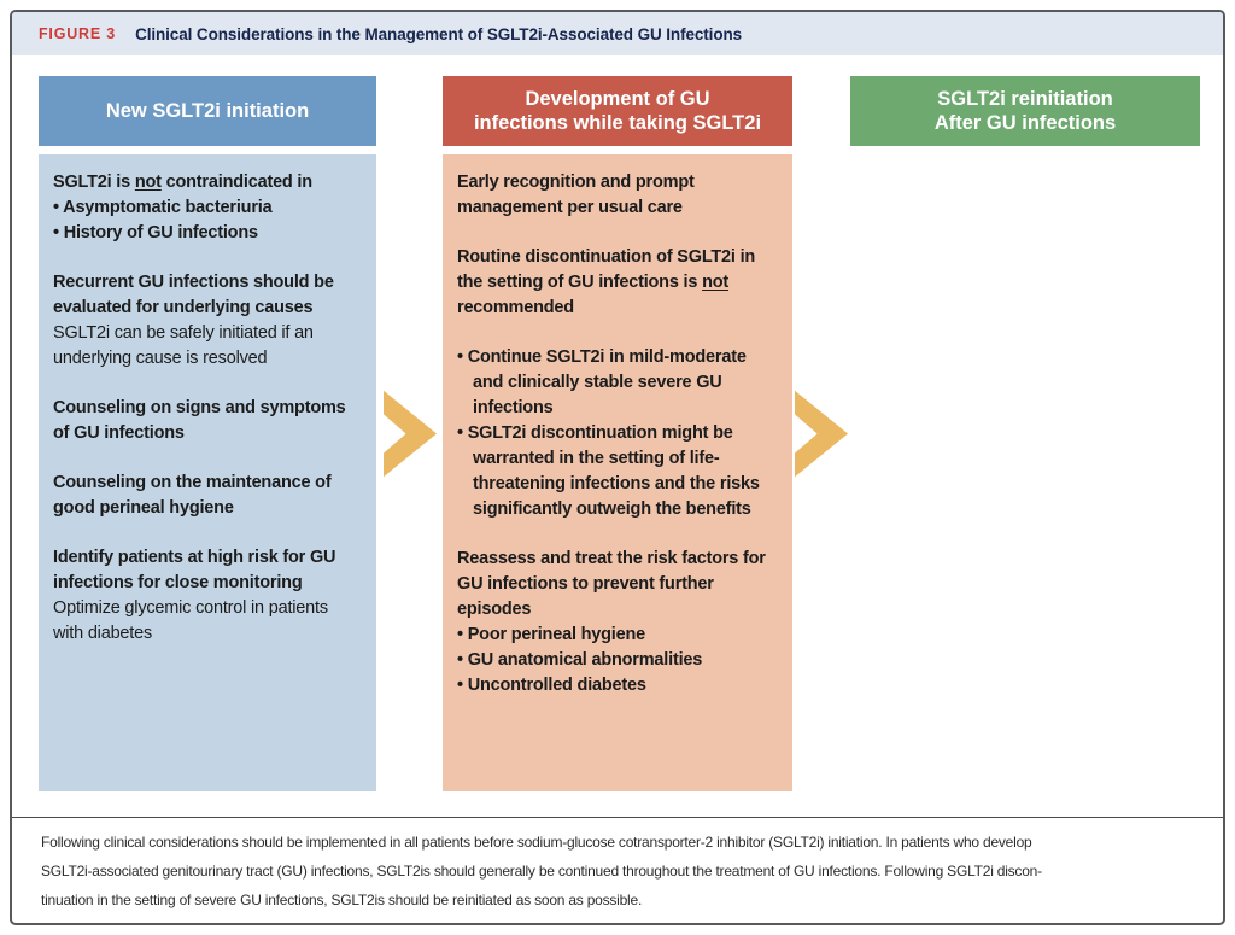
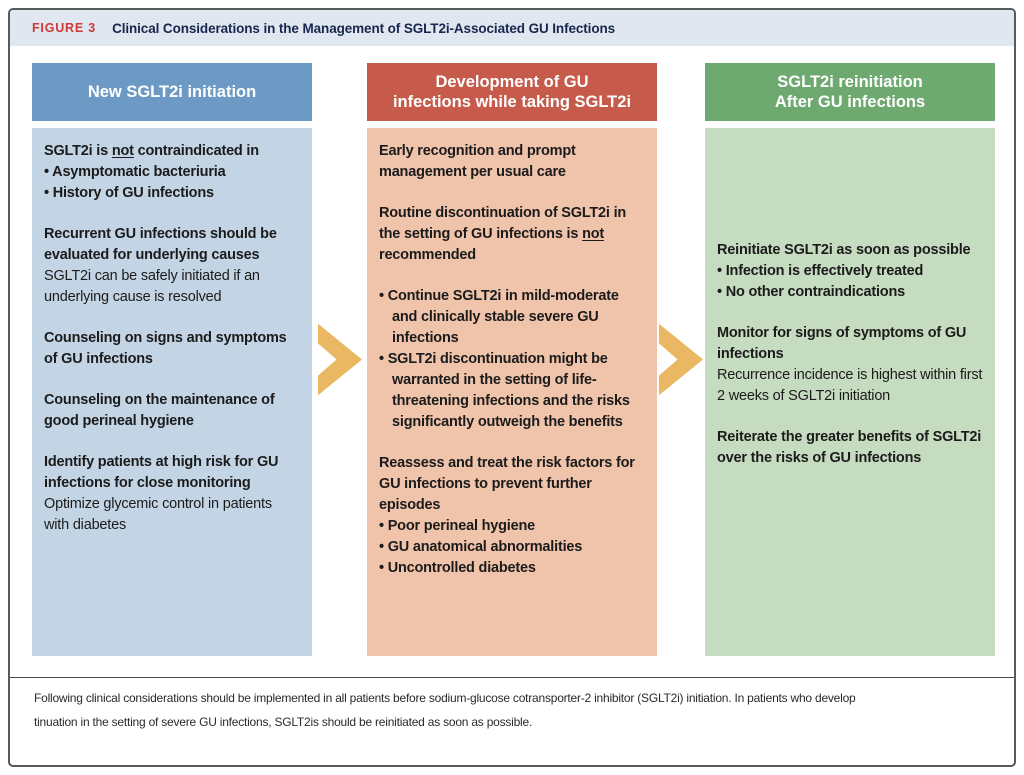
  FIGURE 3
  Clinical Considerations in the Management of SGLT2i-Associated GU Infections
  New SGLT2i initiation
  SGLT2i is not contraindicated in
  • Asymptomatic bacteriuria
  • History of GU infections
  Recurrent GU infections should be evaluated for underlying causes
  SGLT2i can be safely initiated if an underlying cause is resolved
  Counseling on signs and symptoms of GU infections
  Counseling on the maintenance of good perineal hygiene
  Identify patients at high risk for GU infections for close monitoring
  Optimize glycemic control in patients with diabetes
  Development of GU
  infections while taking SGLT2i
  Early recognition and prompt management per usual care
  Routine discontinuation of SGLT2i in the setting of GU infections is not recommended
  • Continue SGLT2i in mild-moderate and clinically stable severe GU infections
  • SGLT2i discontinuation might be warranted in the setting of life-threatening infections and the risks significantly outweigh the benefits
  Reassess and treat the risk factors for GU infections to prevent further episodes
  • Poor perineal hygiene
  • GU anatomical abnormalities
  • Uncontrolled diabetes
  SGLT2i reinitiation
  After GU infections
+ Reinitiate SGLT2i as soon as possible
+ • Infection is effectively treated
+ • No other contraindications
+ Monitor for signs of symptoms of GU infections
+ Recurrence incidence is highest within first 2 weeks of SGLT2i initiation
+ Reiterate the greater benefits of SGLT2i over the risks of GU infections
  Following clinical considerations should be implemented in all patients before sodium-glucose cotransporter-2 inhibitor (SGLT2i) initiation. In patients who develop
- SGLT2i-associated genitourinary tract (GU) infections, SGLT2is should generally be continued throughout the treatment of GU infections. Following SGLT2i discon-
  tinuation in the setting of severe GU infections, SGLT2is should be reinitiated as soon as possible.
